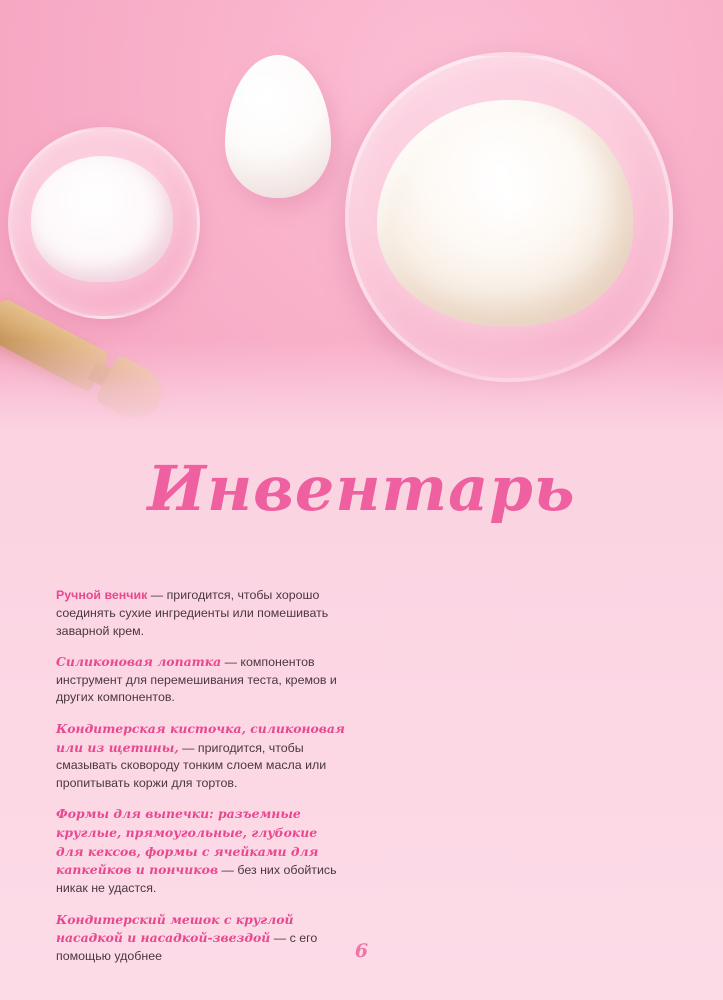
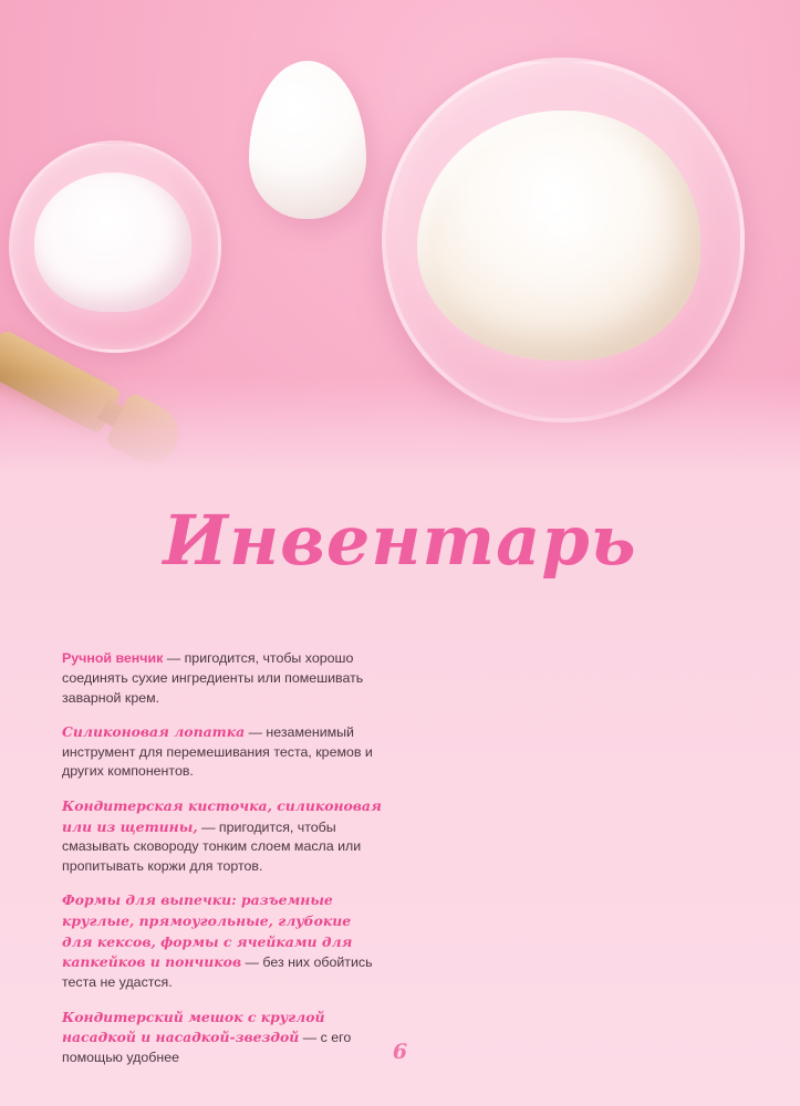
  Инвентарь
  Ручной венчик — пригодится, чтобы хорошо соединять сухие ингредиенты или помешивать заварной крем.
- Силиконовая лопатка — компонентов инструмент для перемешивания теста, кремов и других компонентов.
+ Силиконовая лопатка — незаменимый инструмент для перемешивания теста, кремов и других компонентов.
  Кондитерская кисточка, силиконовая или из щетины, — пригодится, чтобы смазывать сковороду тонким слоем масла или пропитывать коржи для тортов.
- Формы для выпечки: разъемные круглые, прямоугольные, глубокие для кексов, формы с ячейками для капкейков и пончиков — без них обойтись никак не удастся.
+ Формы для выпечки: разъемные круглые, прямоугольные, глубокие для кексов, формы с ячейками для капкейков и пончиков — без них обойтись теста не удастся.
  Кондитерский мешок с круглой насадкой и насадкой-звездой — с его помощью удобнее
  6
